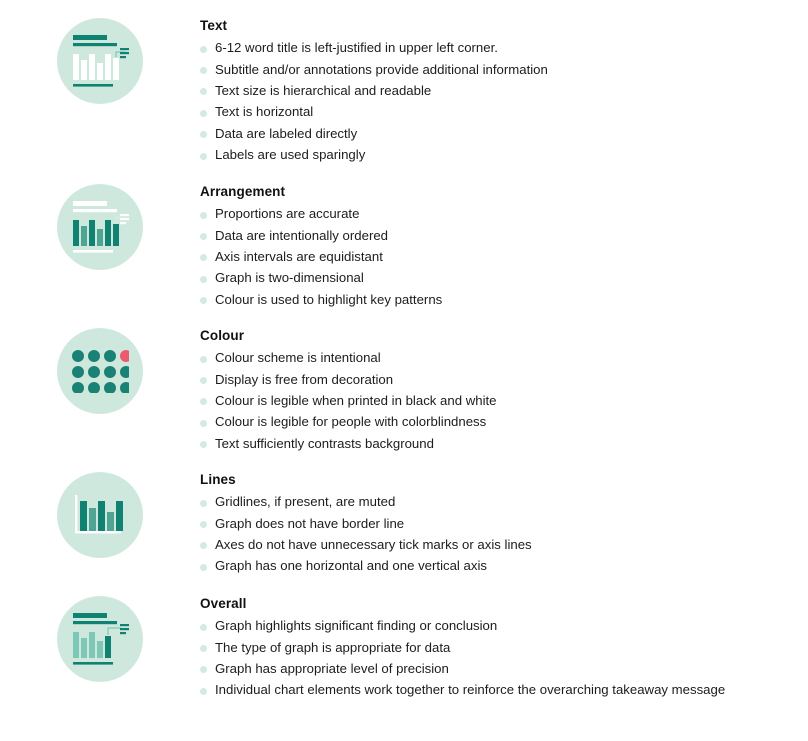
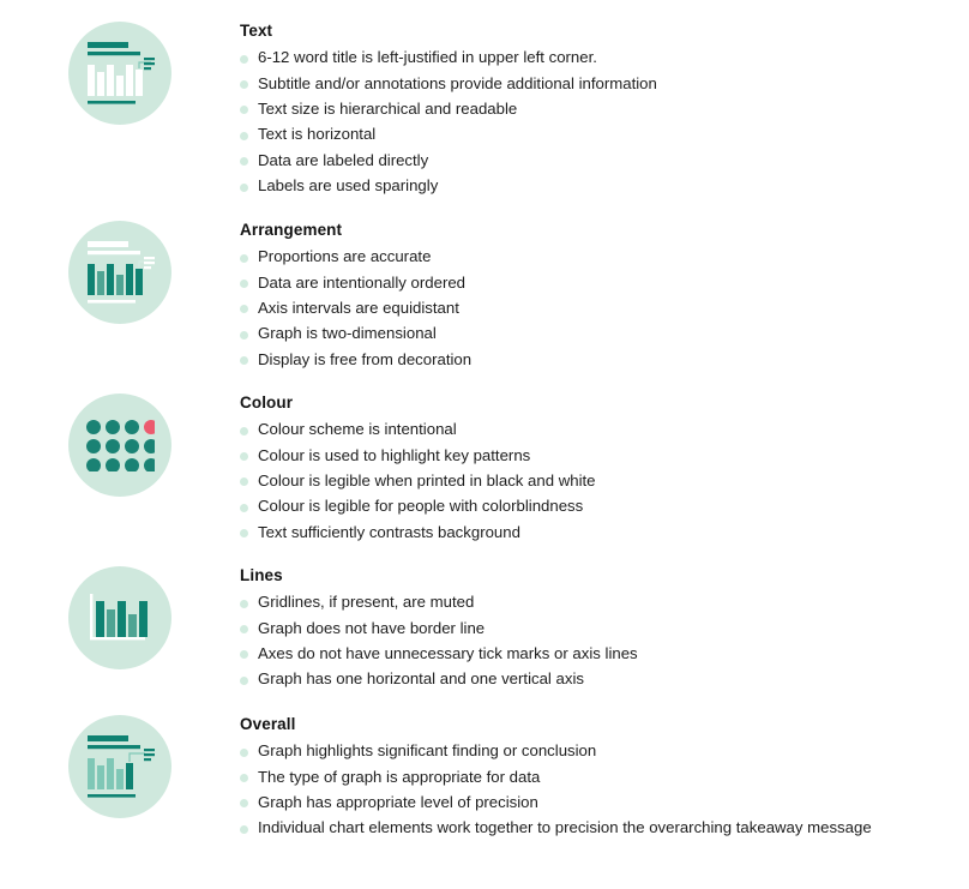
  Text
  6-12 word title is left-justified in upper left corner.
  Subtitle and/or annotations provide additional information
  Text size is hierarchical and readable
  Text is horizontal
  Data are labeled directly
  Labels are used sparingly
  Arrangement
  Proportions are accurate
  Data are intentionally ordered
  Axis intervals are equidistant
  Graph is two-dimensional
- Colour is used to highlight key patterns
+ Display is free from decoration
  Colour
  Colour scheme is intentional
- Display is free from decoration
+ Colour is used to highlight key patterns
  Colour is legible when printed in black and white
  Colour is legible for people with colorblindness
  Text sufficiently contrasts background
  Lines
  Gridlines, if present, are muted
  Graph does not have border line
  Axes do not have unnecessary tick marks or axis lines
  Graph has one horizontal and one vertical axis
  Overall
  Graph highlights significant finding or conclusion
  The type of graph is appropriate for data
  Graph has appropriate level of precision
- Individual chart elements work together to reinforce the overarching takeaway message
+ Individual chart elements work together to precision the overarching takeaway message
